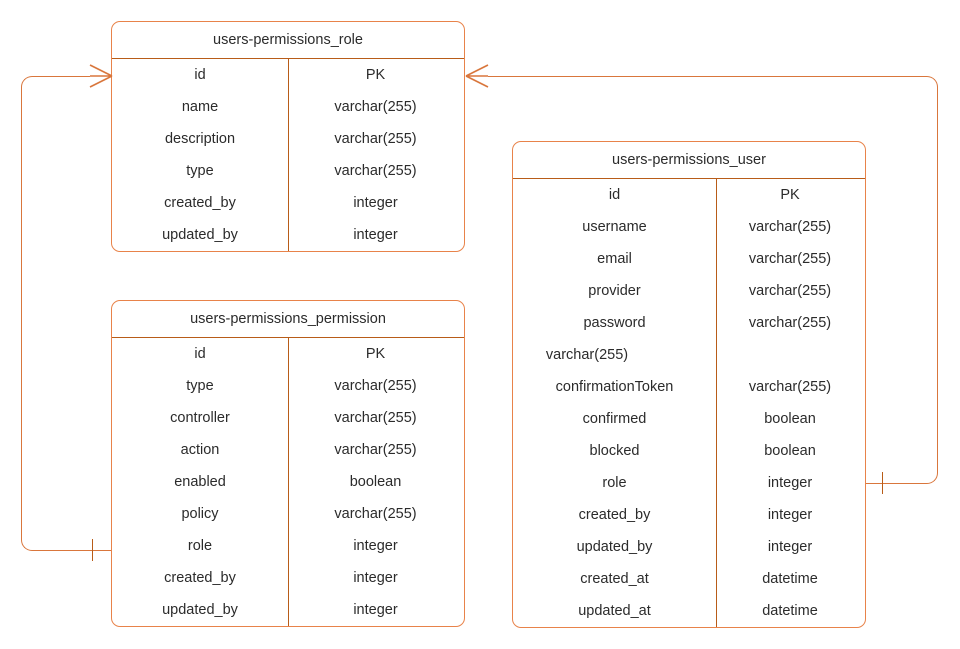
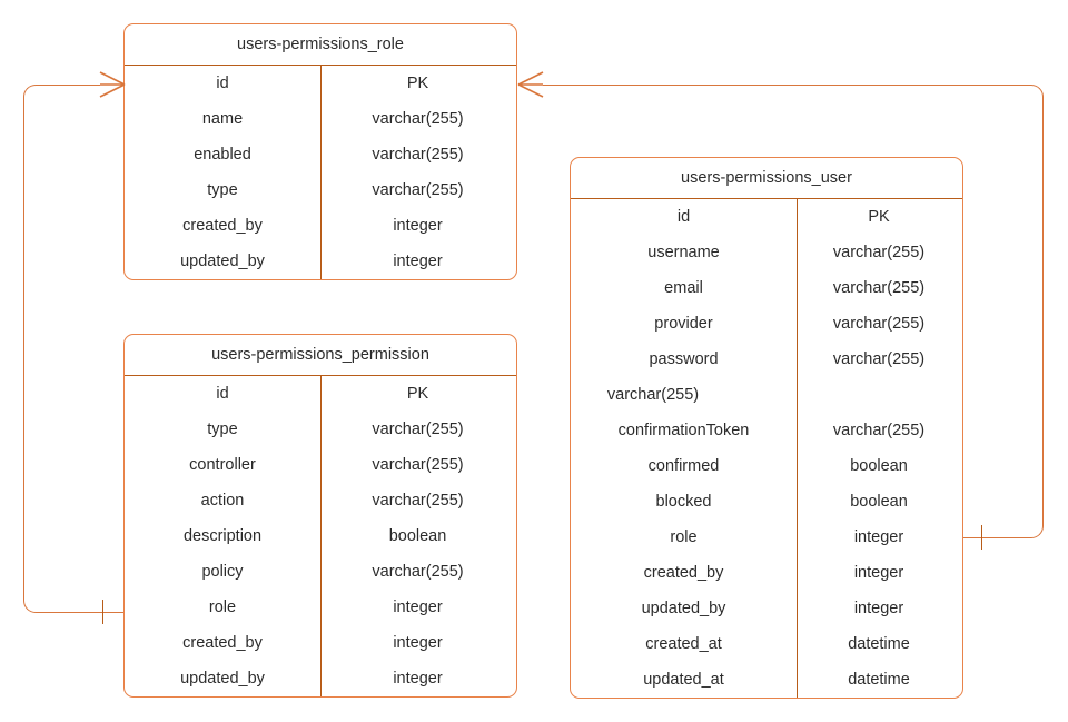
  users-permissions_role
  id
  PK
  name
  varchar(255)
- description
+ enabled
  varchar(255)
  type
  varchar(255)
  created_by
  integer
  updated_by
  integer
  users-permissions_permission
  id
  PK
  type
  varchar(255)
  controller
  varchar(255)
  action
  varchar(255)
- enabled
+ description
  boolean
  policy
  varchar(255)
  role
  integer
  created_by
  integer
  updated_by
  integer
  users-permissions_user
  id
  PK
  username
  varchar(255)
  email
  varchar(255)
  provider
  varchar(255)
  password
  varchar(255)
  varchar(255)
  confirmationToken
  varchar(255)
  confirmed
  boolean
  blocked
  boolean
  role
  integer
  created_by
  integer
  updated_by
  integer
  created_at
  datetime
  updated_at
  datetime
